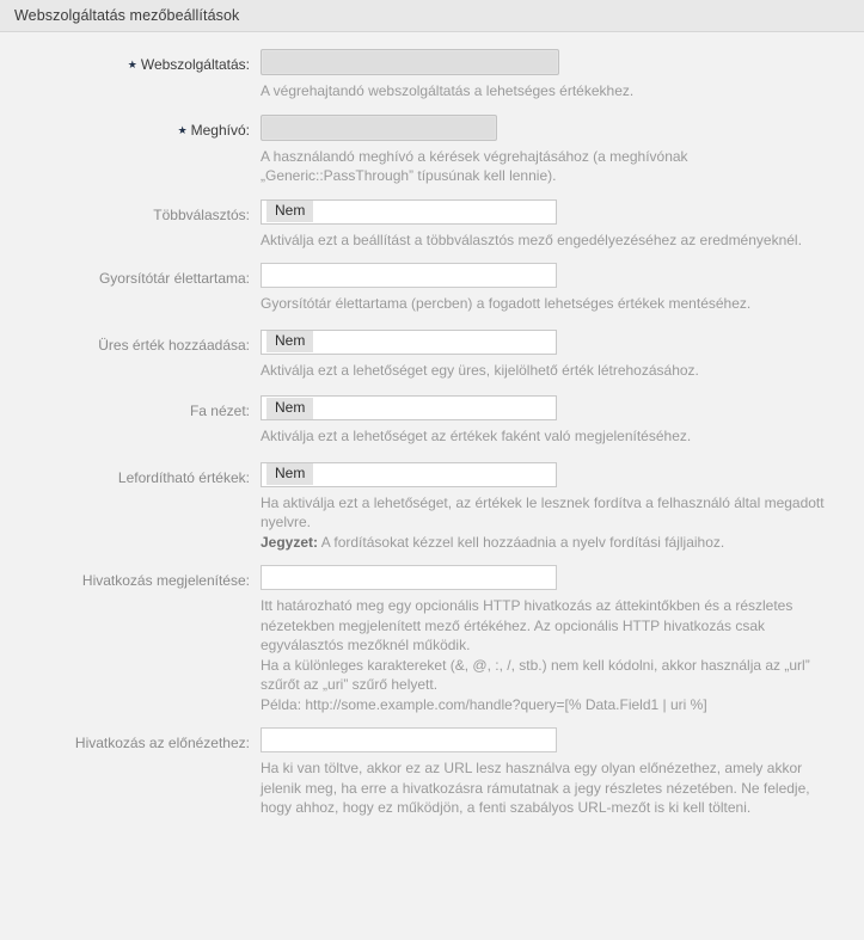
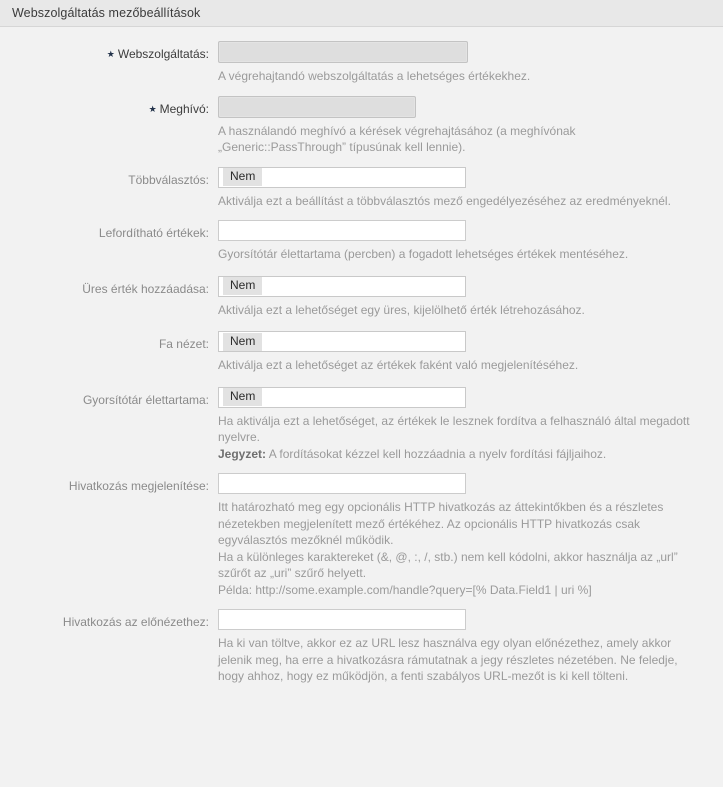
  Webszolgáltatás mezőbeállítások
  ★ Webszolgáltatás:
  A végrehajtandó webszolgáltatás a lehetséges értékekhez.
  ★ Meghívó:
  A használandó meghívó a kérések végrehajtásához (a meghívónak „Generic::PassThrough” típusúnak kell lennie).
  Többválasztós:
  Nem
  Aktiválja ezt a beállítást a többválasztós mező engedélyezéséhez az eredményeknél.
- Gyorsítótár élettartama:
+ Lefordítható értékek:
  Gyorsítótár élettartama (percben) a fogadott lehetséges értékek mentéséhez.
  Üres érték hozzáadása:
  Nem
  Aktiválja ezt a lehetőséget egy üres, kijelölhető érték létrehozásához.
  Fa nézet:
  Nem
  Aktiválja ezt a lehetőséget az értékek faként való megjelenítéséhez.
- Lefordítható értékek:
+ Gyorsítótár élettartama:
  Nem
  Ha aktiválja ezt a lehetőséget, az értékek le lesznek fordítva a felhasználó által megadott nyelvre.
  Jegyzet: A fordításokat kézzel kell hozzáadnia a nyelv fordítási fájljaihoz.
  Hivatkozás megjelenítése:
  Itt határozható meg egy opcionális HTTP hivatkozás az áttekintőkben és a részletes nézetekben megjelenített mező értékéhez. Az opcionális HTTP hivatkozás csak egyválasztós mezőknél működik.
  Ha a különleges karaktereket (&, @, :, /, stb.) nem kell kódolni, akkor használja az „url” szűrőt az „uri” szűrő helyett.
  Példa: http://some.example.com/handle?query=[% Data.Field1 | uri %]
  Hivatkozás az előnézethez:
  Ha ki van töltve, akkor ez az URL lesz használva egy olyan előnézethez, amely akkor jelenik meg, ha erre a hivatkozásra rámutatnak a jegy részletes nézetében. Ne feledje, hogy ahhoz, hogy ez működjön, a fenti szabályos URL-mezőt is ki kell tölteni.
